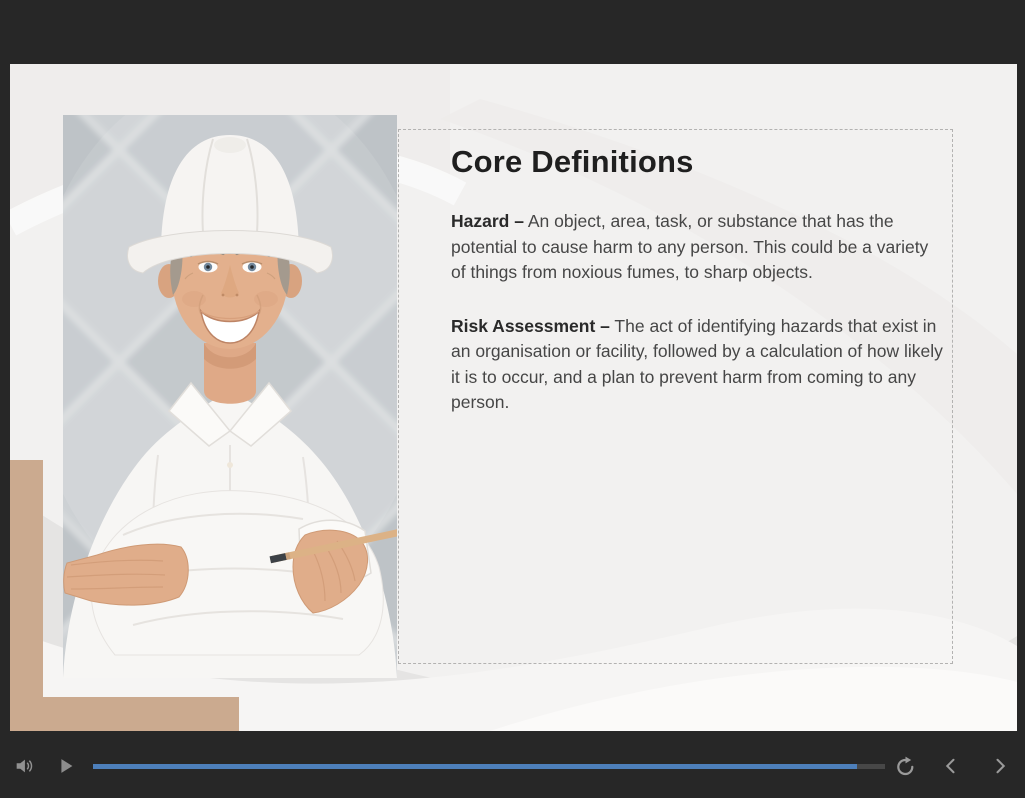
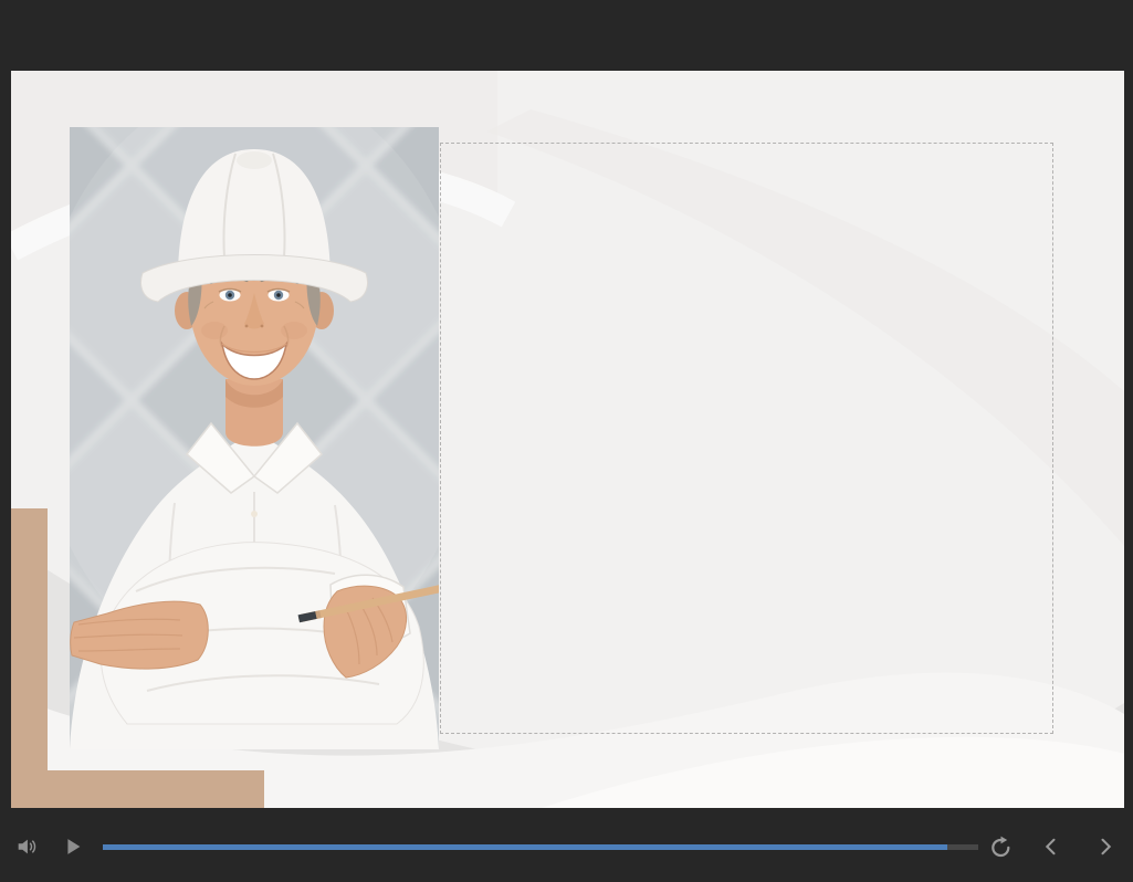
- Core Definitions
- Hazard – An object, area, task, or substance that has the potential to cause harm to any person. This could be a variety of things from noxious fumes, to sharp objects.
- Risk Assessment – The act of identifying hazards that exist in an organisation or facility, followed by a calculation of how likely it is to occur, and a plan to prevent harm from coming to any person.
